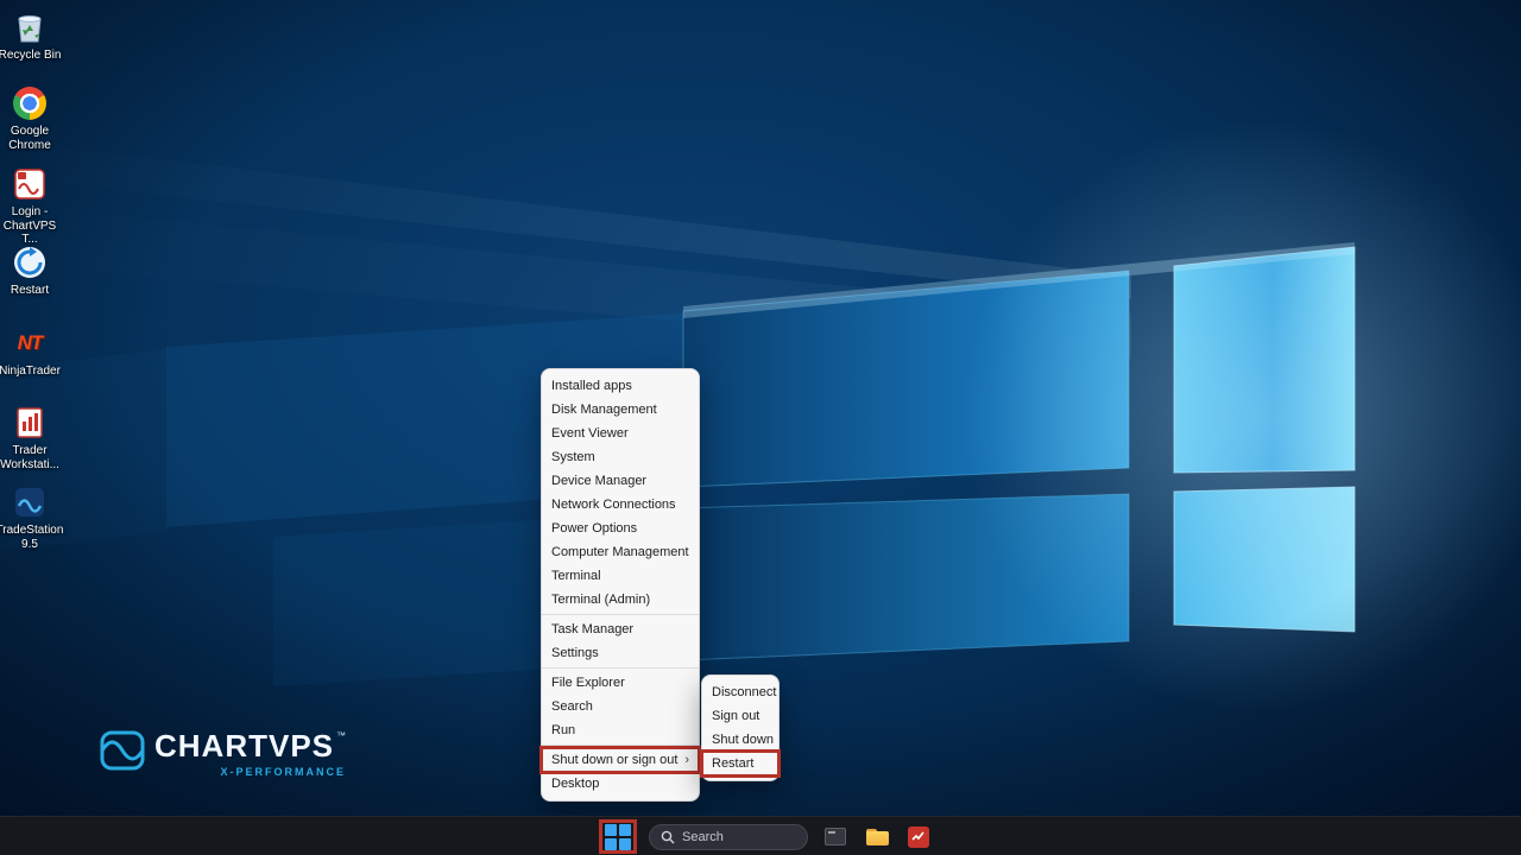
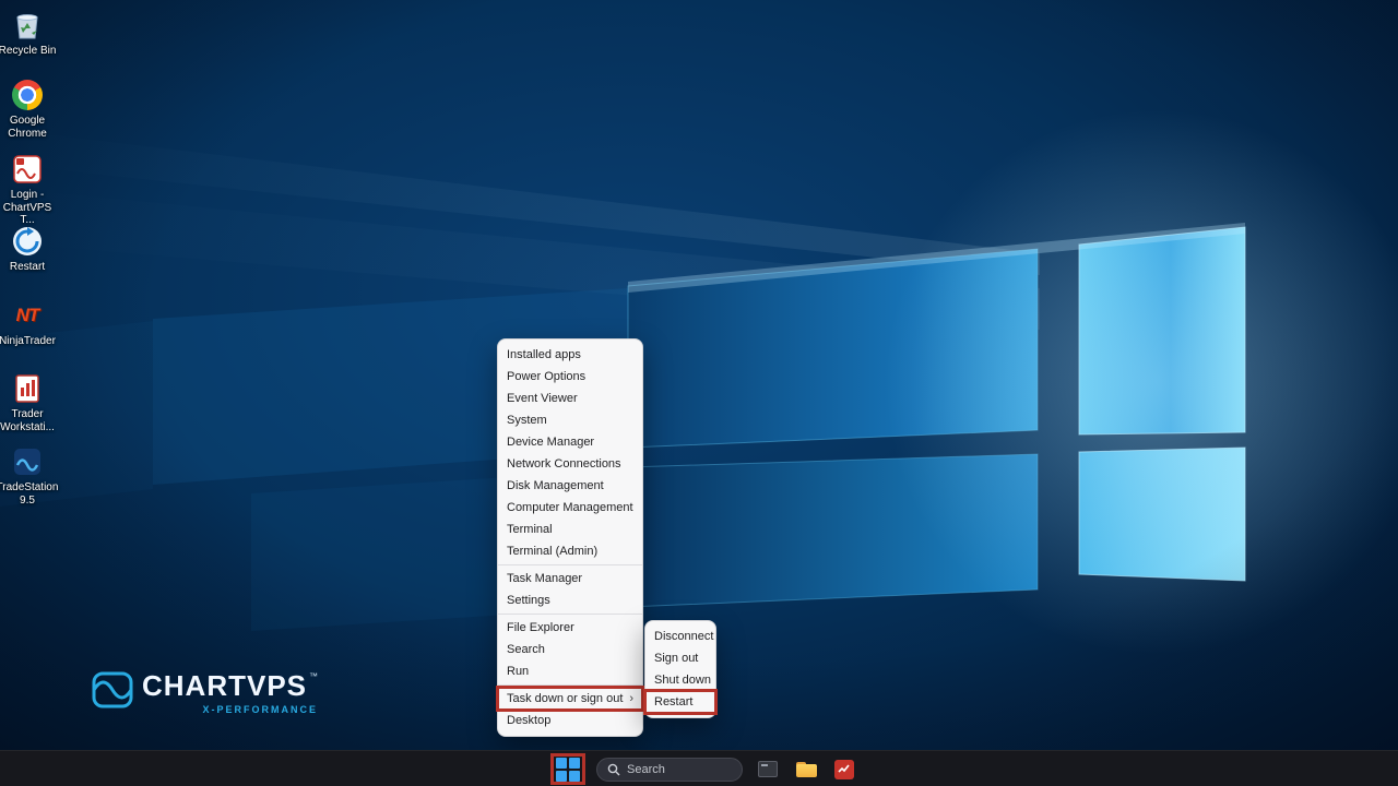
  Recycle Bin
  Google Chrome
  Login - ChartVPS T...
  Restart
  NT
  NinjaTrader
  Trader Workstati...
  radeStation 9.5
  CHARTVPS
  ™
  X-PERFORMANCE
  Installed apps
- Disk Management
+ Power Options
  Event Viewer
  System
  Device Manager
  Network Connections
- Power Options
+ Disk Management
  Computer Management
  Terminal
  Terminal (Admin)
  Task Manager
  Settings
  File Explorer
  Search
  Run
- Shut down or sign out
+ Task down or sign out
  ›
  Desktop
  Disconnect
  Sign out
  Shut down
  Restart
  Search
